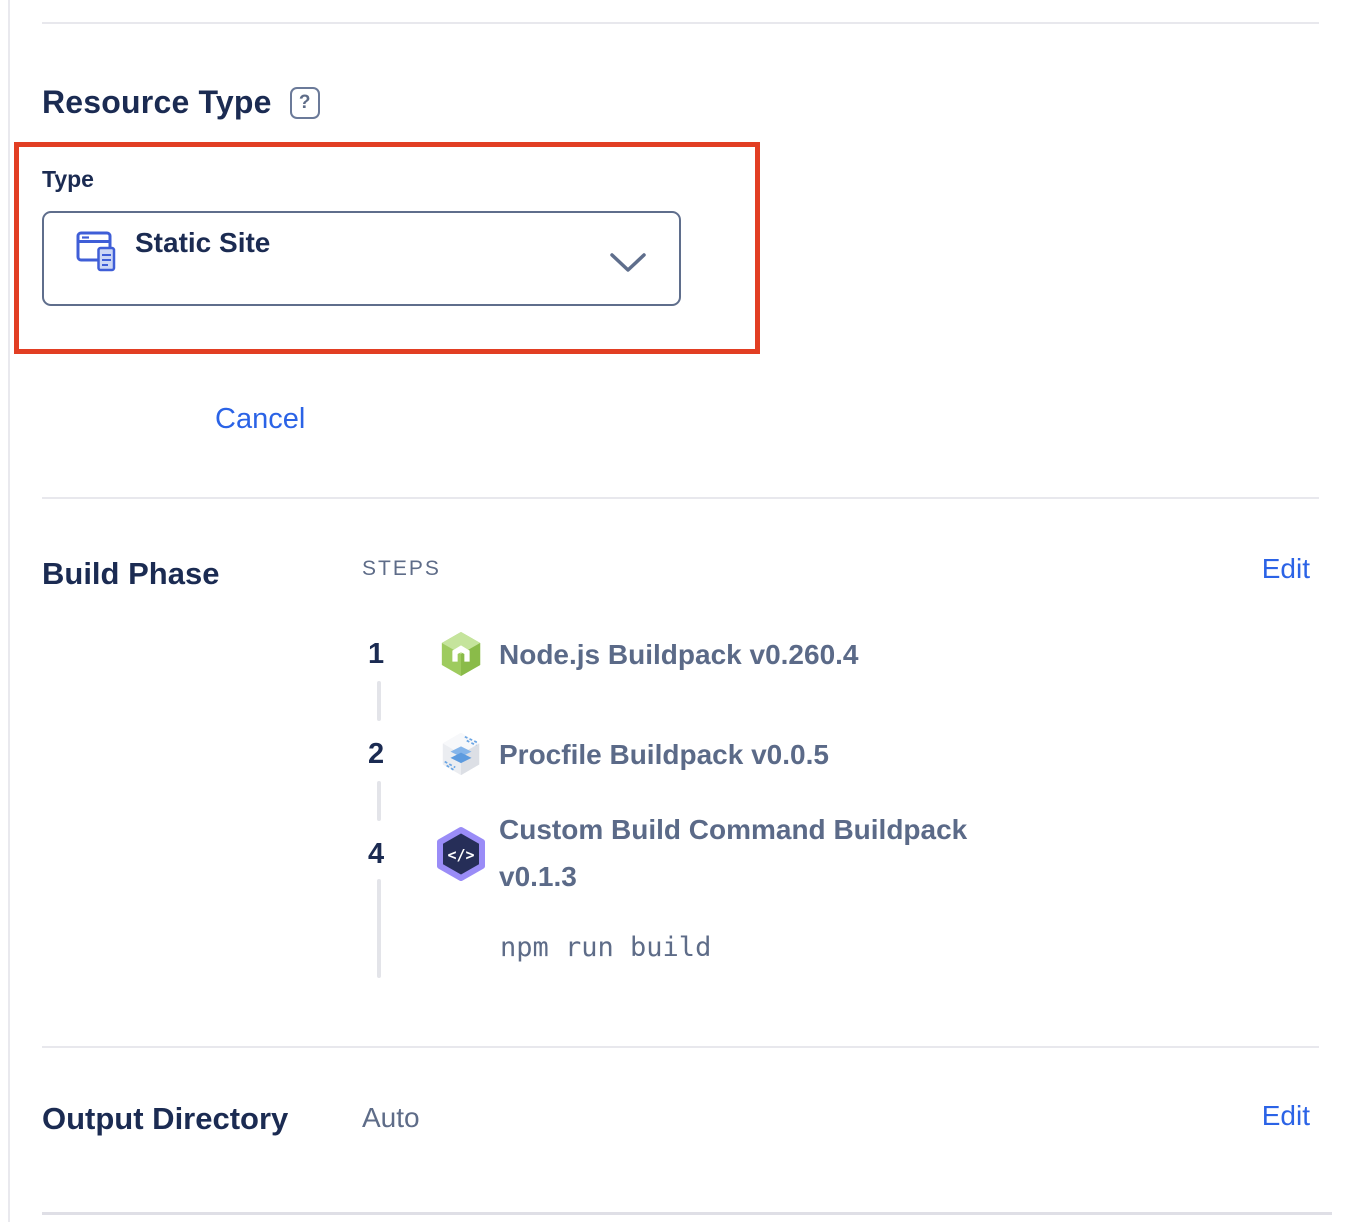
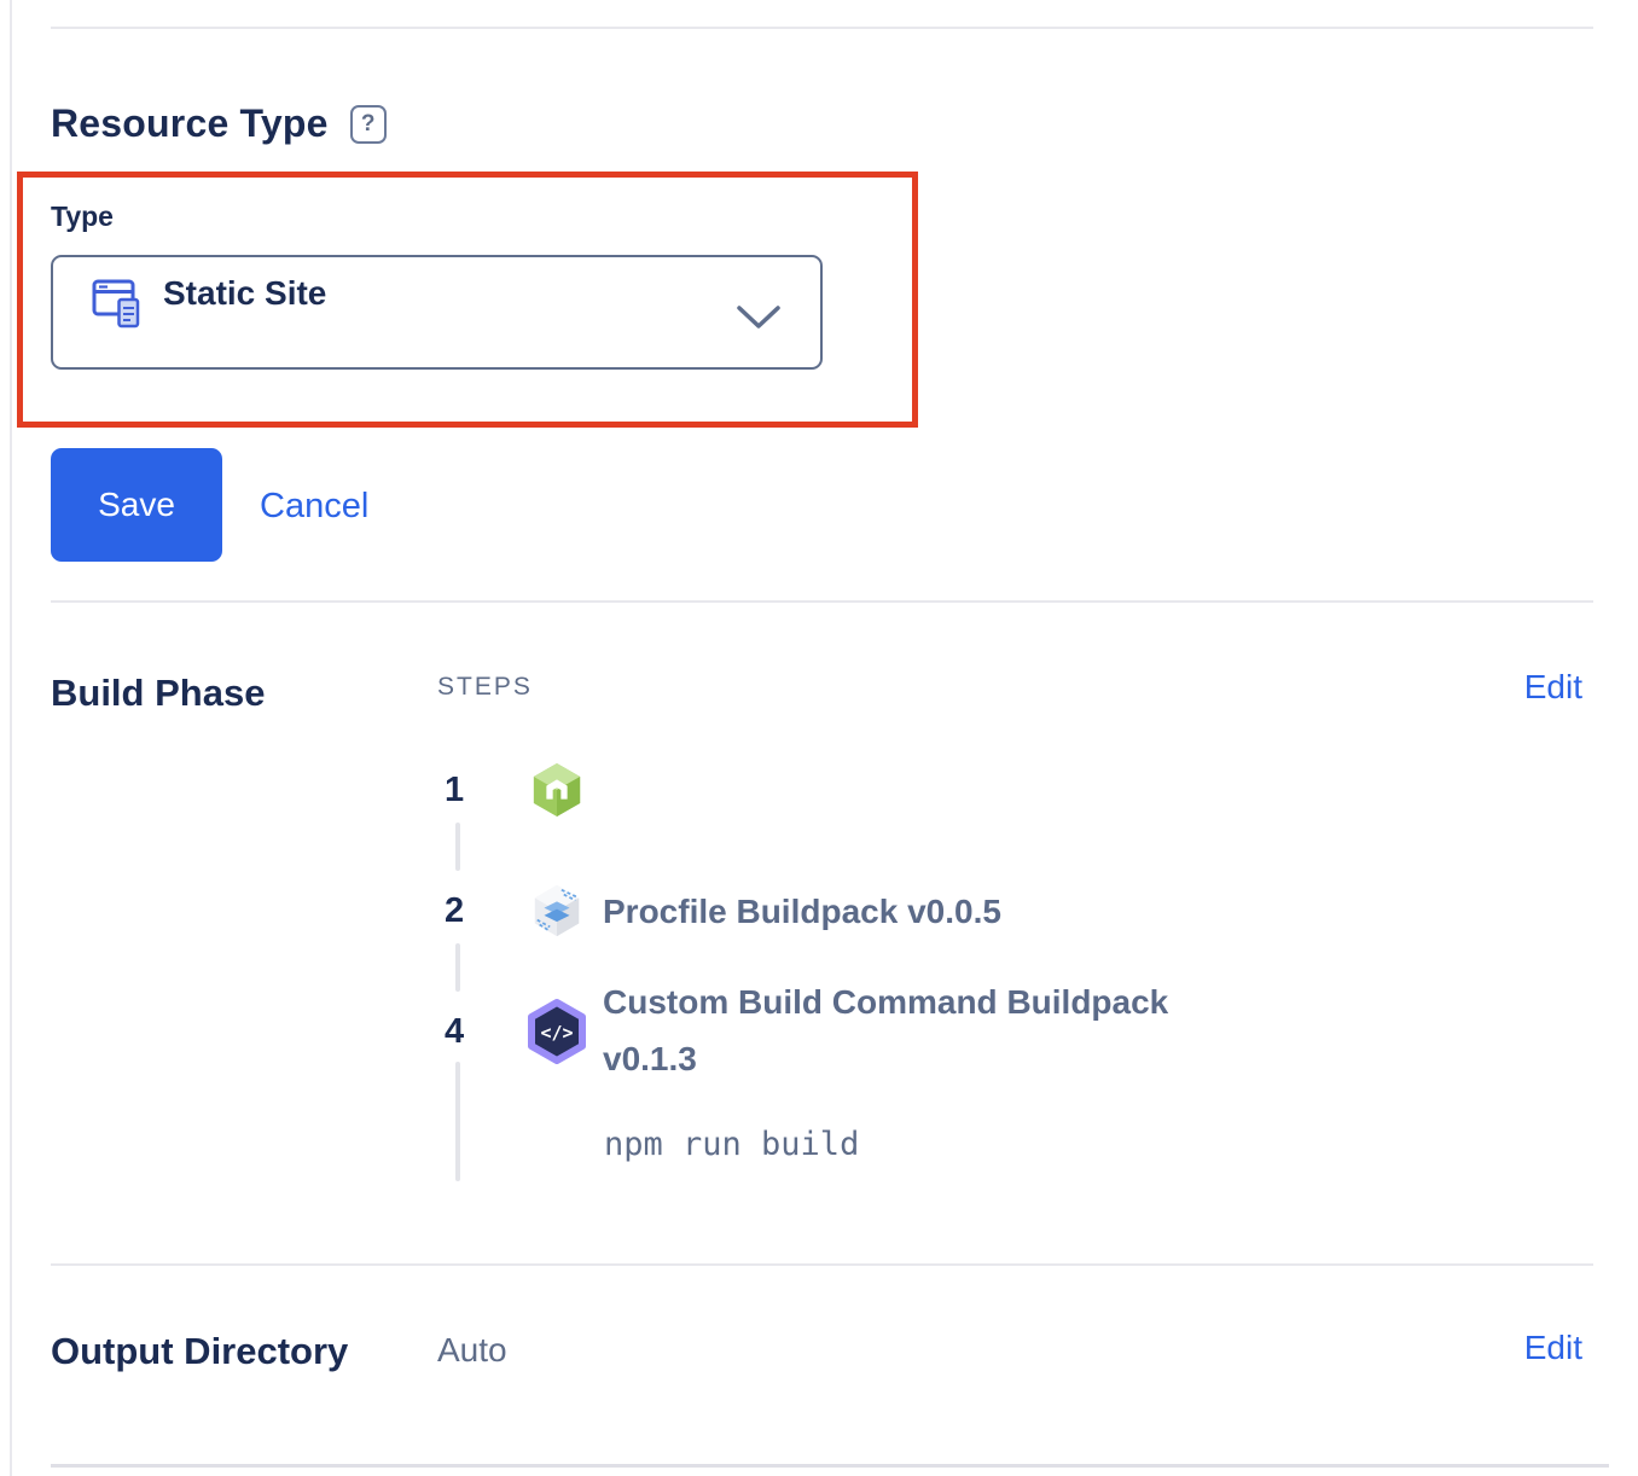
  Resource Type
  ?
  Type
  Static Site
+ Save
  Cancel
  Build Phase
  STEPS
  Edit
  1
- Node.js Buildpack v0.260.4
  2
  Procfile Buildpack v0.0.5
  4
  </>
  Custom Build Command Buildpack v0.1.3
  npm run build
  Output Directory
  Auto
  Edit
